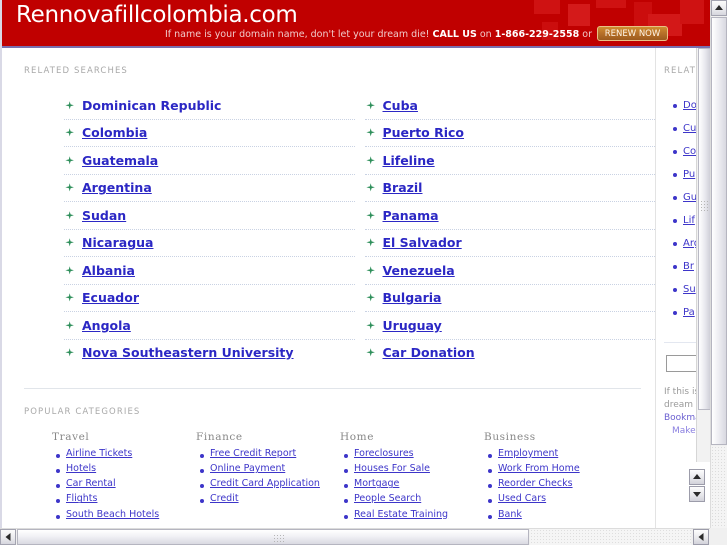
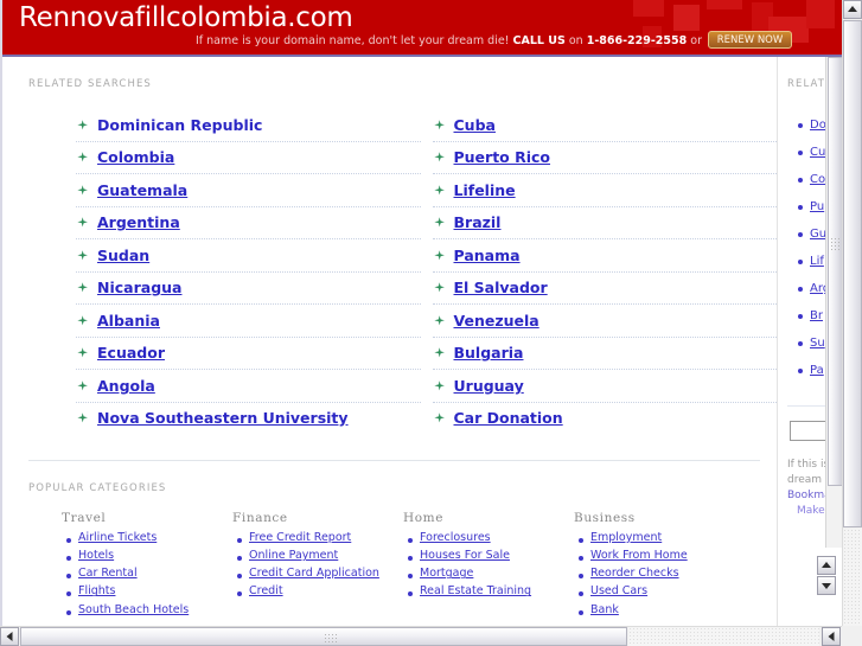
  Rennovafillcolombia.com
  If name is your domain name, don't let your dream die! CALL US on 1-866-229-2558 or
  RENEW NOW
  RELATED SEARCHES
  Dominican Republic
  Colombia
  Guatemala
  Argentina
  Sudan
  Nicaragua
  Albania
  Ecuador
  Angola
  Nova Southeastern University
  Cuba
  Puerto Rico
  Lifeline
  Brazil
  Panama
  El Salvador
  Venezuela
  Bulgaria
  Uruguay
  Car Donation
  POPULAR CATEGORIES
  Travel
  Airline Tickets
  Hotels
  Car Rental
  Flights
  South Beach Hotels
  Finance
  Free Credit Report
  Online Payment
  Credit Card Application
  Credit
  Home
  Foreclosures
  Houses For Sale
  Mortgage
- People Search
  Real Estate Training
  Business
  Employment
  Work From Home
  Reorder Checks
  Used Cars
  Bank
  RELAT
  Do
  Cu
  Co
  Pu
  Gu
  Lif
  Br
  Su
  Pa
  If this i
